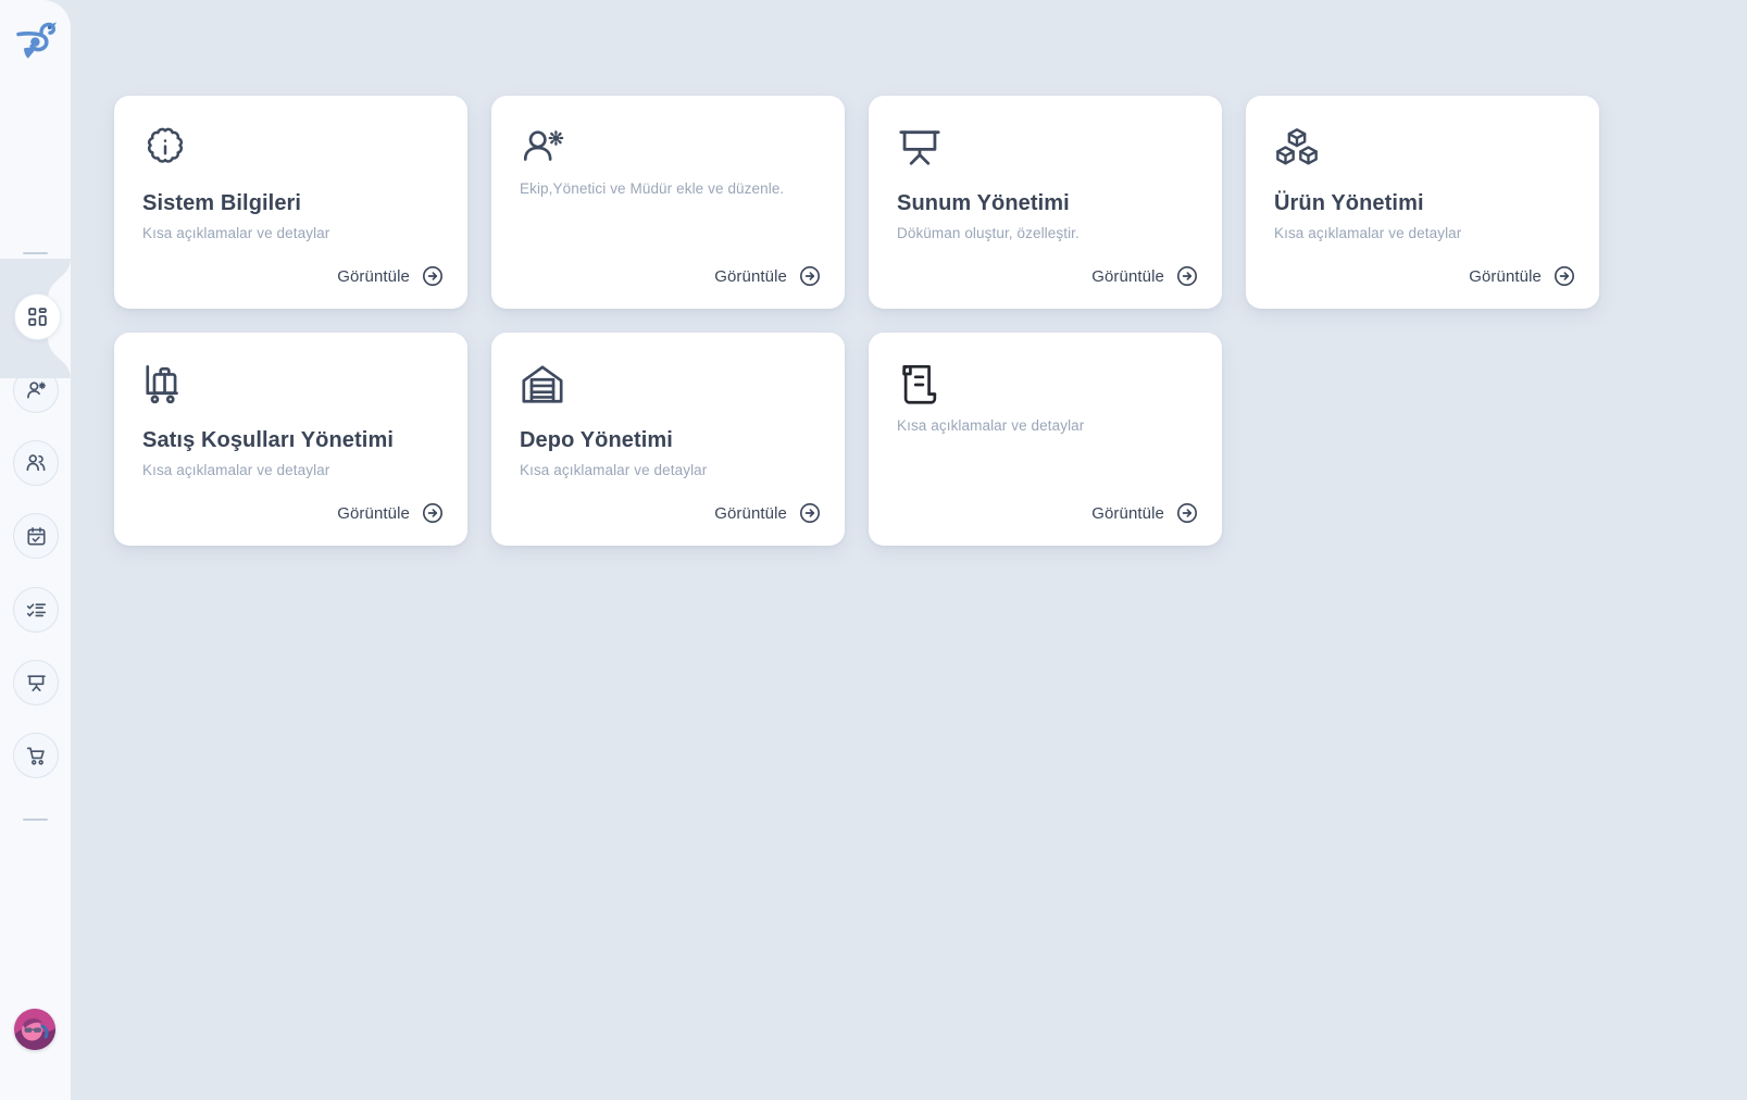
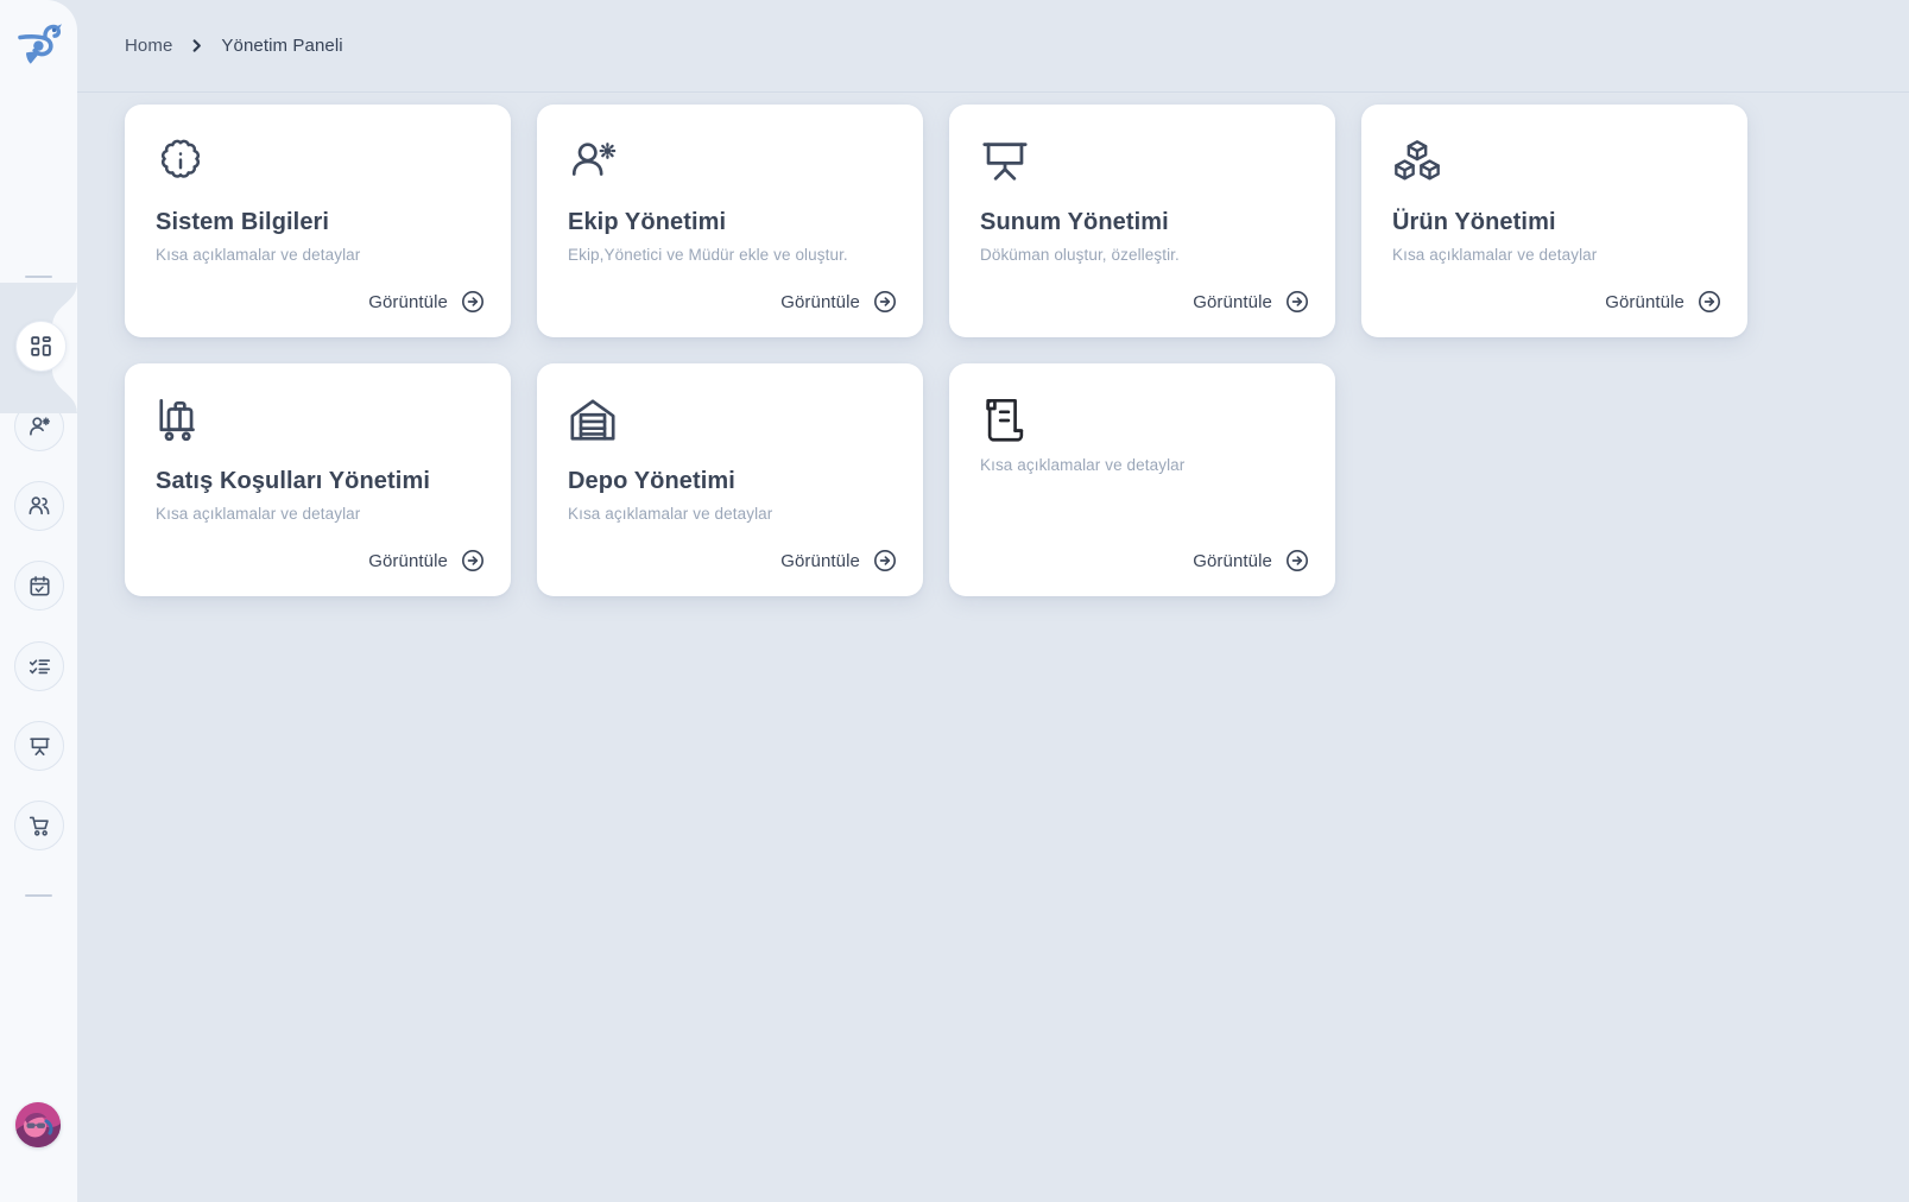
+ Home
+ Yönetim Paneli
  Sistem Bilgileri
  Kısa açıklamalar ve detaylar
  Görüntüle
+ Ekip Yönetimi
- Ekip,Yönetici ve Müdür ekle ve düzenle.
+ Ekip,Yönetici ve Müdür ekle ve oluştur.
  Görüntüle
  Sunum Yönetimi
  Döküman oluştur, özelleştir.
  Görüntüle
  Ürün Yönetimi
  Kısa açıklamalar ve detaylar
  Görüntüle
  Satış Koşulları Yönetimi
  Kısa açıklamalar ve detaylar
  Görüntüle
  Depo Yönetimi
  Kısa açıklamalar ve detaylar
  Görüntüle
  Kısa açıklamalar ve detaylar
  Görüntüle
